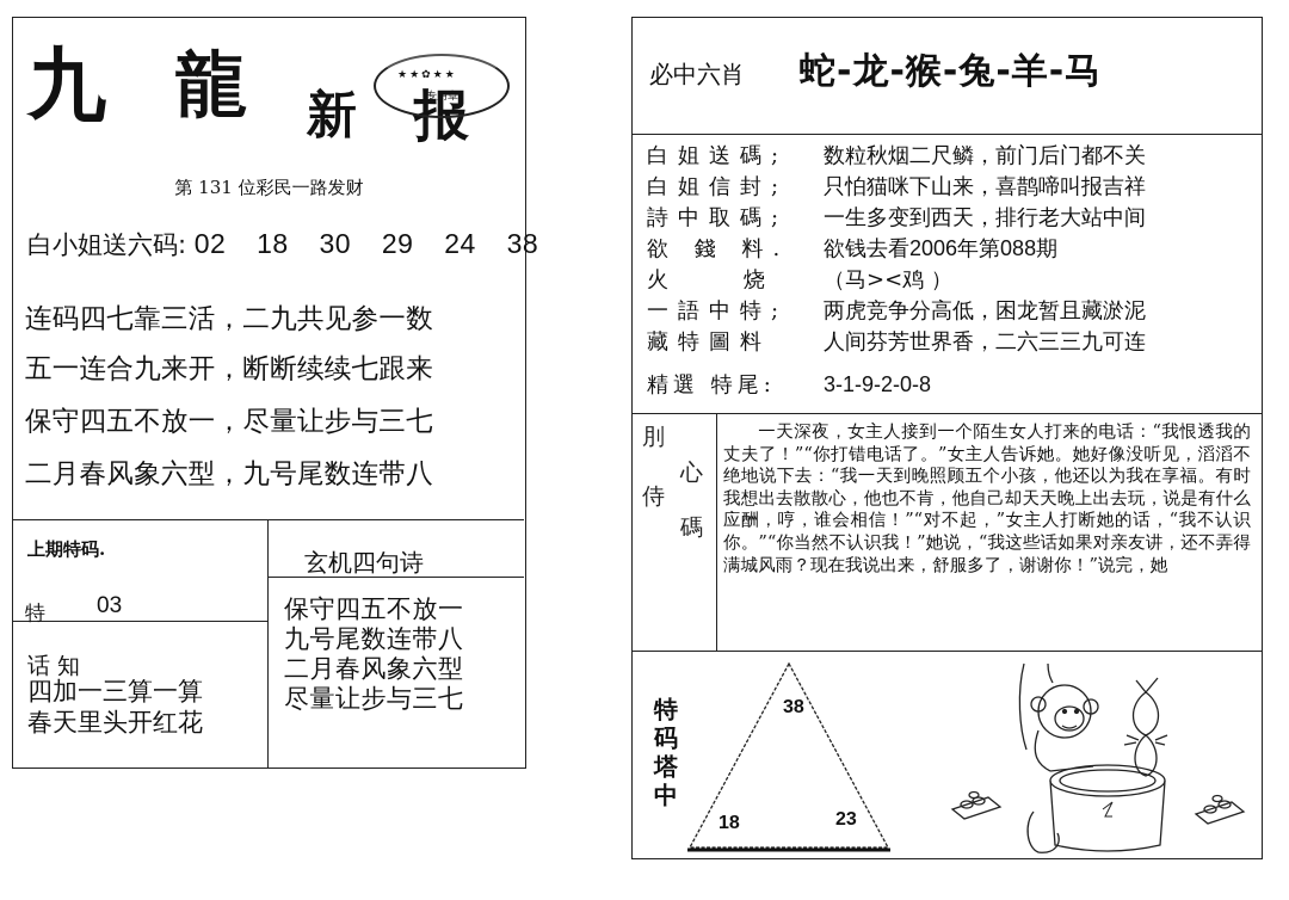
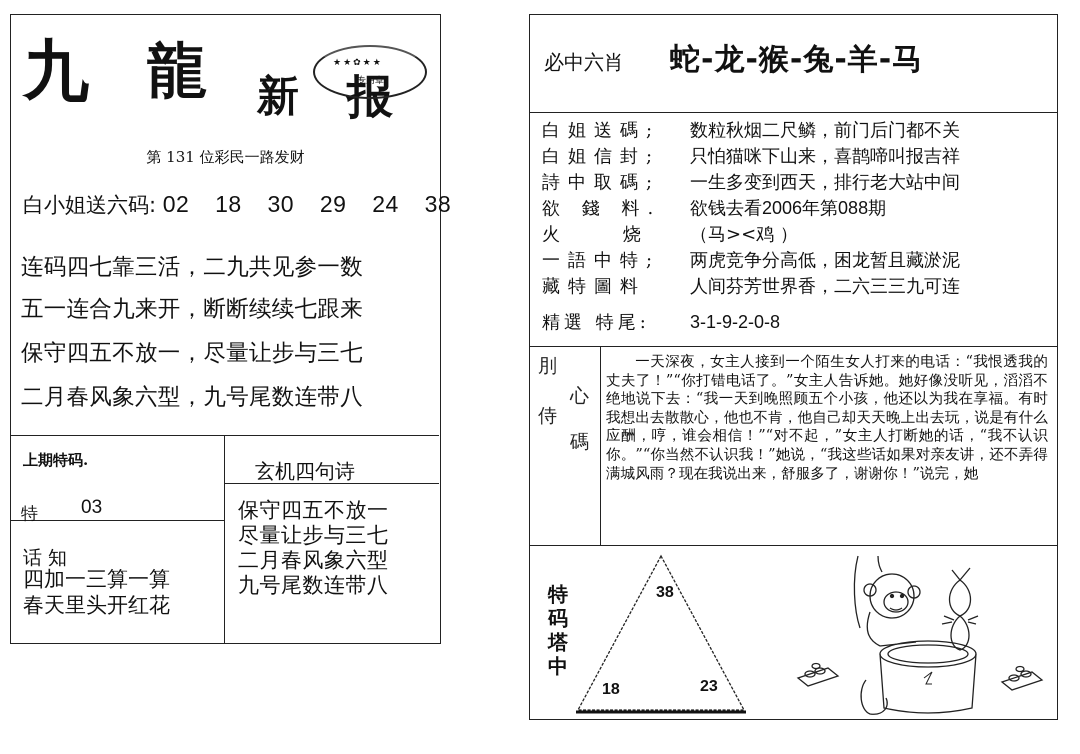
  九
  龍
  新
  报
  ★★✿★★
  专用章
  第 131 位彩民一路发财
  白小姐送六码: 02 18 30 29 24 38
  连码四七靠三活，二九共见参一数
  五一连合九来开，断断续续七跟来
  保守四五不放一，尽量让步与三七
  二月春风象六型，九号尾数连带八
  上期特码.
  特
  03
  话知
  四加一三算一算
  春天里头开红花
  玄机四句诗
  保守四五不放一
- 九号尾数连带八
+ 尽量让步与三七
  二月春风象六型
- 尽量让步与三七
+ 九号尾数连带八
  必中六肖
  蛇-龙-猴-兔-羊-马
  白姐送碼; 数粒秋烟二尺鳞，前门后门都不关
  白姐信封; 只怕猫咪下山来，喜鹊啼叫报吉祥
  詩中取碼; 一生多变到西天，排行老大站中间
  欲 錢 料. 欲钱去看2006年第088期
  火 烧 （马><鸡 ）
  一語中特; 两虎竞争分高低，困龙暂且藏淤泥
  藏特圖料 人间芬芳世界香，二六三三九可连
  精選 特尾: 3-1-9-2-0-8
  刖
  侍
  心
  碼
  一天深夜，女主人接到一个陌生女人打来的电话：“我恨透我的丈夫了！”“你打错电话了。”女主人告诉她。她好像没听见，滔滔不绝地说下去：“我一天到晚照顾五个小孩，他还以为我在享福。有时我想出去散散心，他也不肯，他自己却天天晚上出去玩，说是有什么应酬，哼，谁会相信！”“对不起，”女主人打断她的话，“我不认识你。”“你当然不认识我！”她说，“我这些话如果对亲友讲，还不弄得满城风雨？现在我说出来，舒服多了，谢谢你！”说完，她
  特
  码
  塔
  中
  38
  18
  23
